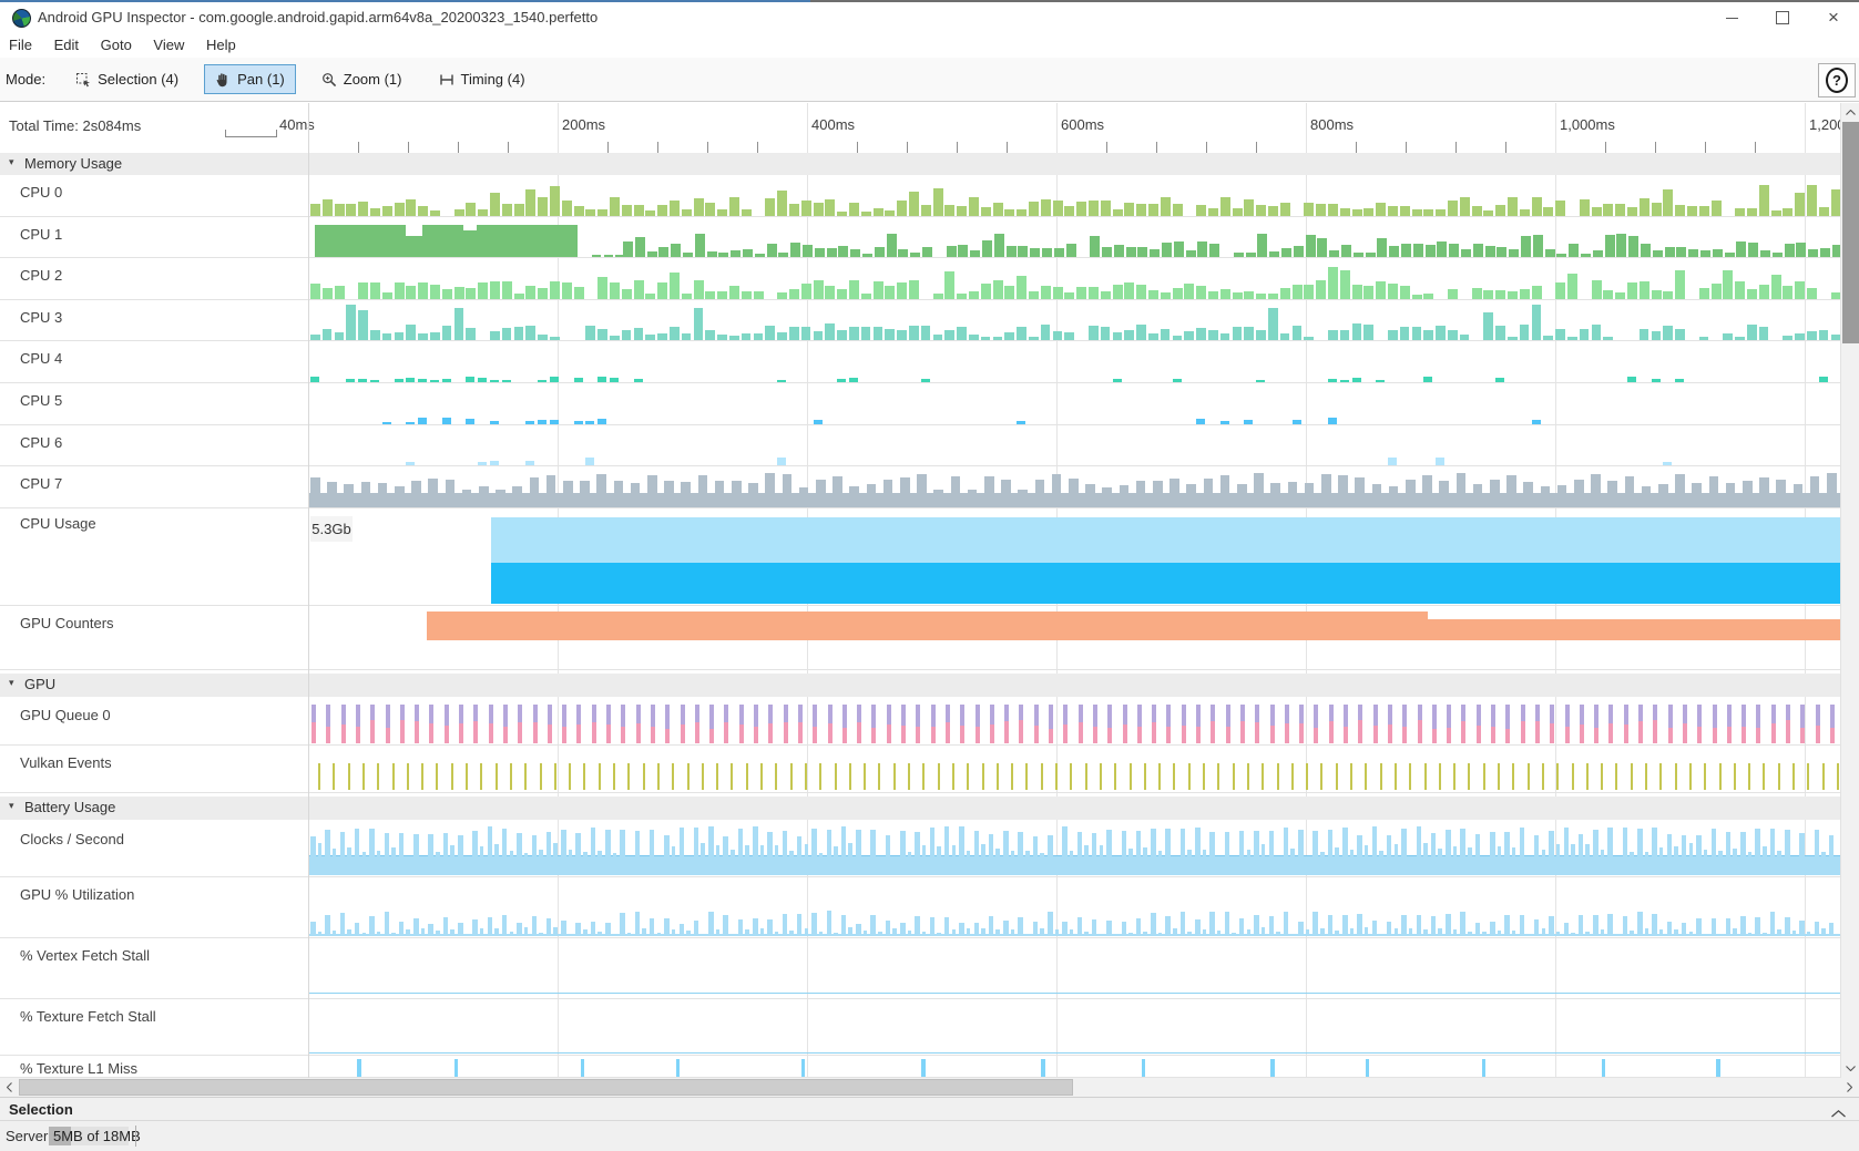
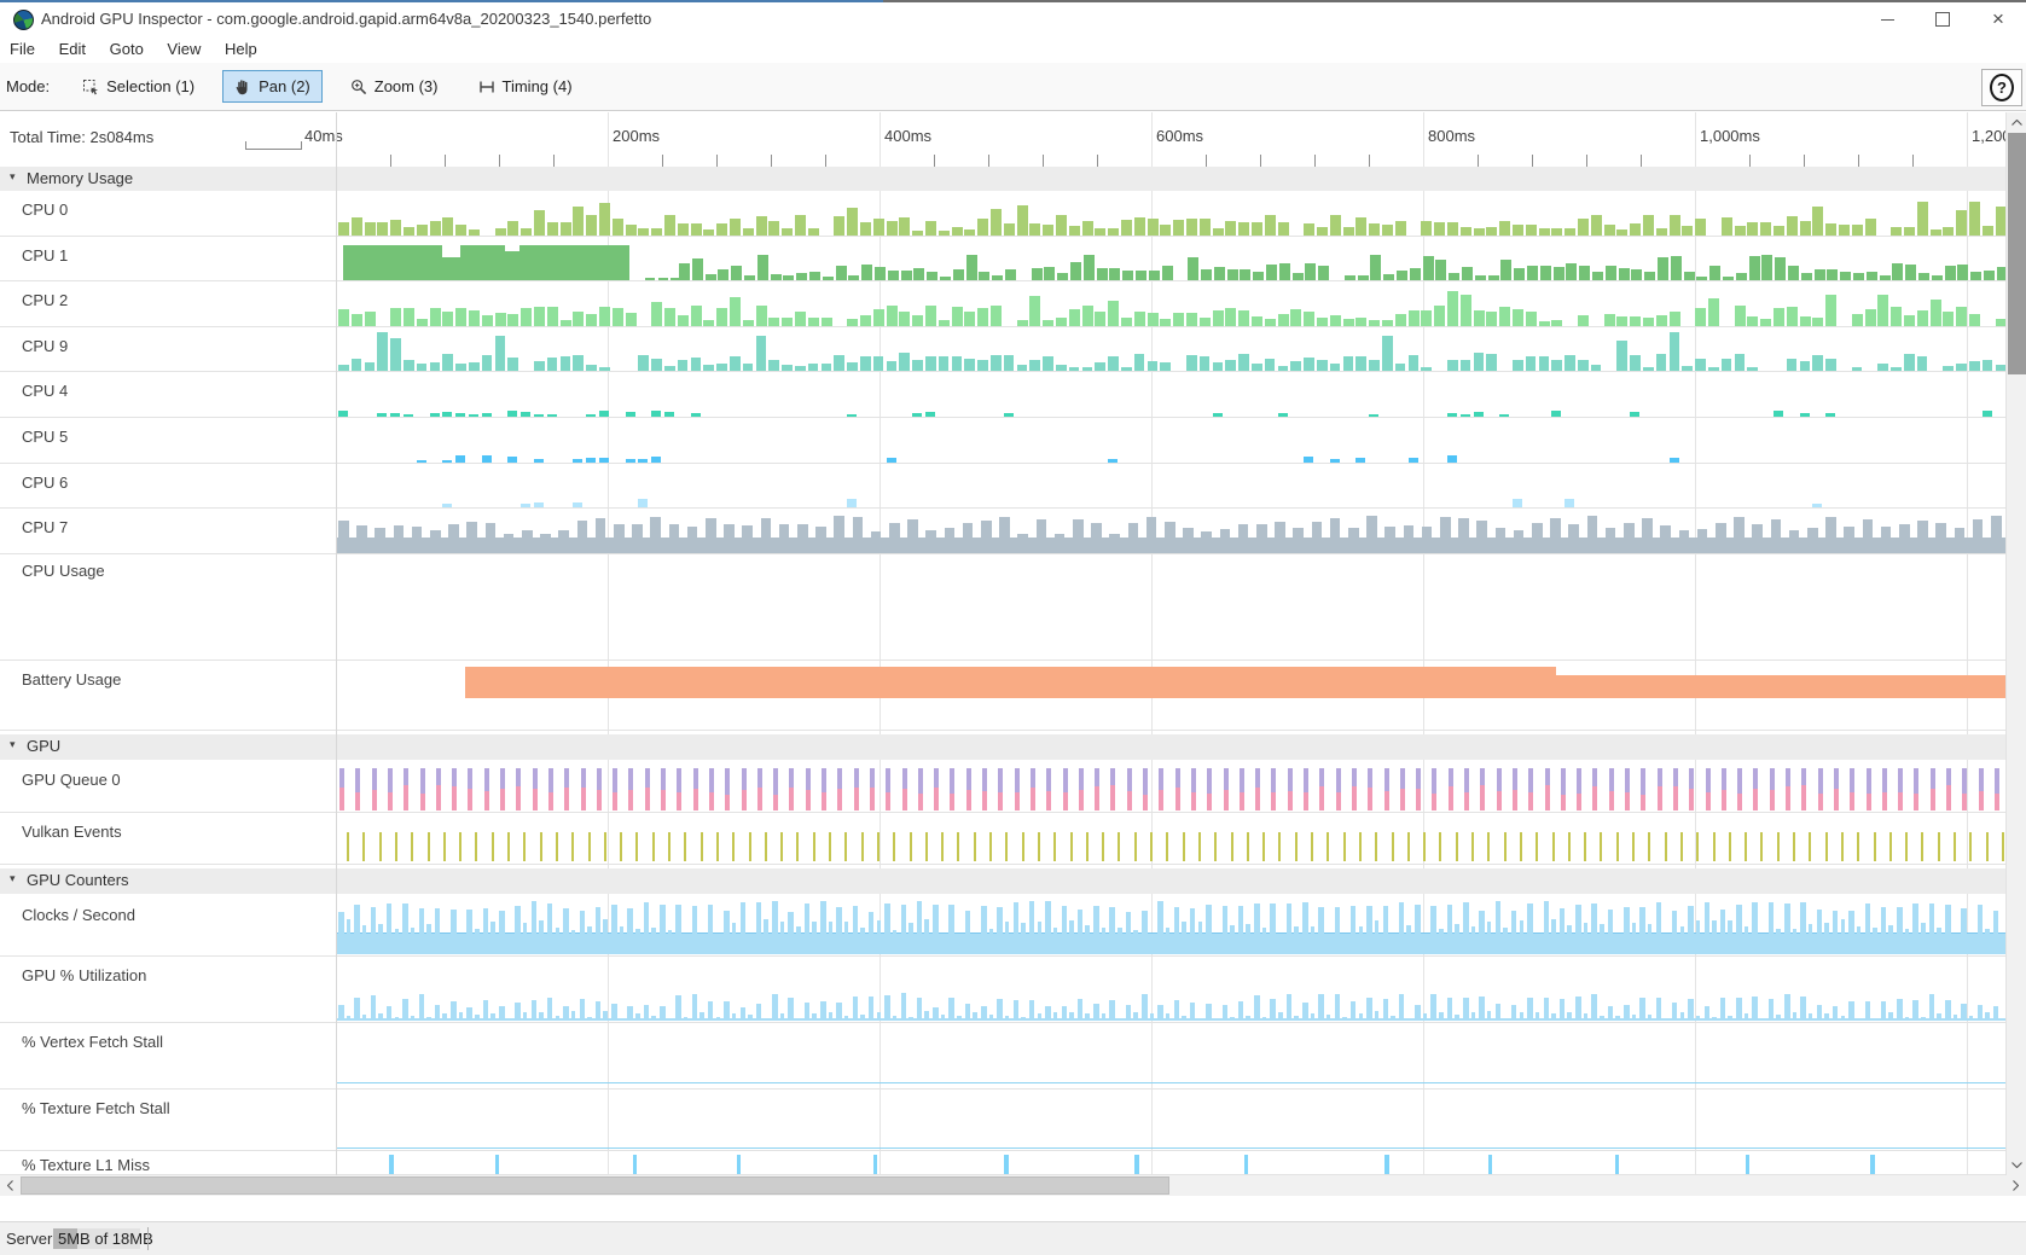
  Android GPU Inspector - com.google.android.gapid.arm64v8a_20200323_1540.perfetto
  ×
  File Edit Goto View Help
  Mode:
- Selection (4)
+ Selection (1)
- Pan (1)
+ Pan (2)
- Zoom (1)
+ Zoom (3)
  Timing (4)
  ?
  Total Time: 2s084ms
  40ms
  200ms
  400ms
  600ms
  800ms
  1,000ms
  ▾
  Memory Usage
  CPU 0
  CPU 1
  CPU 2
- CPU 3
+ CPU 9
  CPU 4
  CPU 5
  CPU 6
  CPU 7
  CPU Usage
- 5.3Gb
- GPU Counters
+ Battery Usage
  ▾
  GPU
  GPU Queue 0
  Vulkan Events
  ▾
- Battery Usage
+ GPU Counters
  Clocks / Second
  GPU % Utilization
  % Vertex Fetch Stall
  % Texture Fetch Stall
  % Texture L1 Miss
- Selection
  Server
  5MB of 18M
